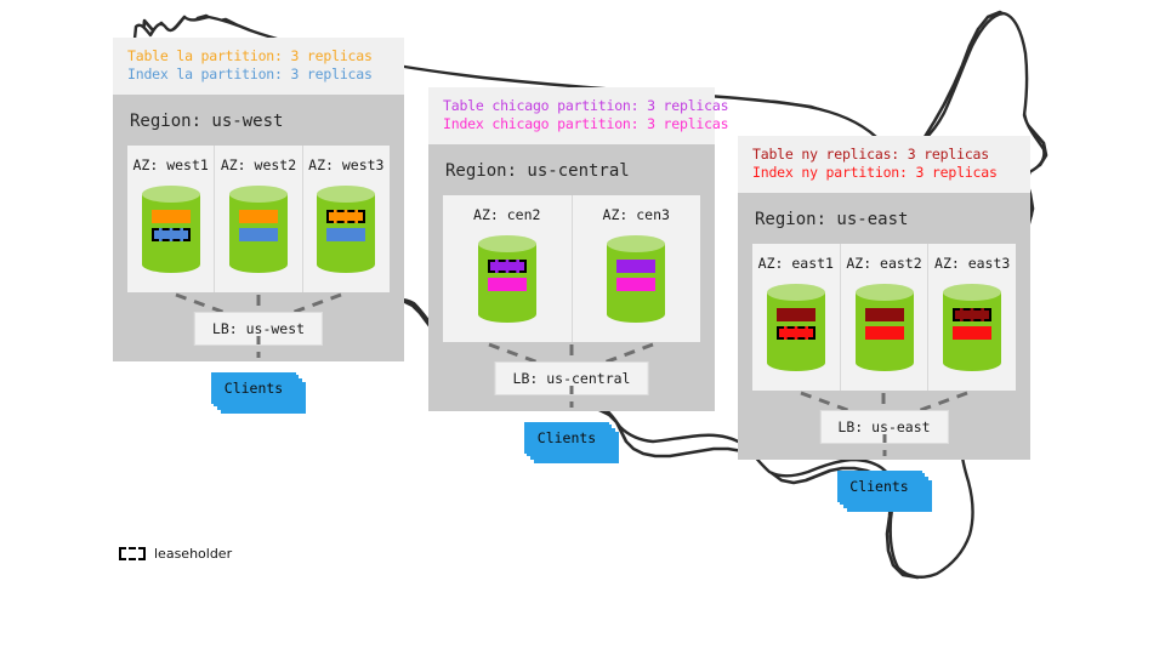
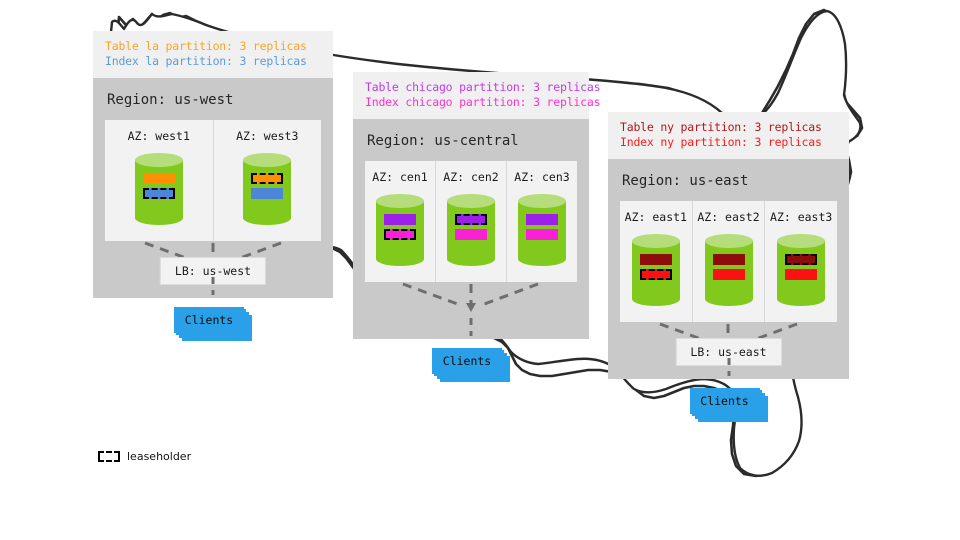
  Table la partition: 3 replicas
  Index la partition: 3 replicas
  Region: us-west
  AZ: west1
- AZ: west2
  AZ: west3
  LB: us-west
  Clients
  Table chicago partition: 3 replicas
  Index chicago partition: 3 replicas
  Region: us-central
+ AZ: cen1
  AZ: cen2
  AZ: cen3
- LB: us-central
  Clients
- Table ny replicas: 3 replicas
+ Table ny partition: 3 replicas
  Index ny partition: 3 replicas
  Region: us-east
  AZ: east1
  AZ: east2
  AZ: east3
  LB: us-east
  Clients
  leaseholder
